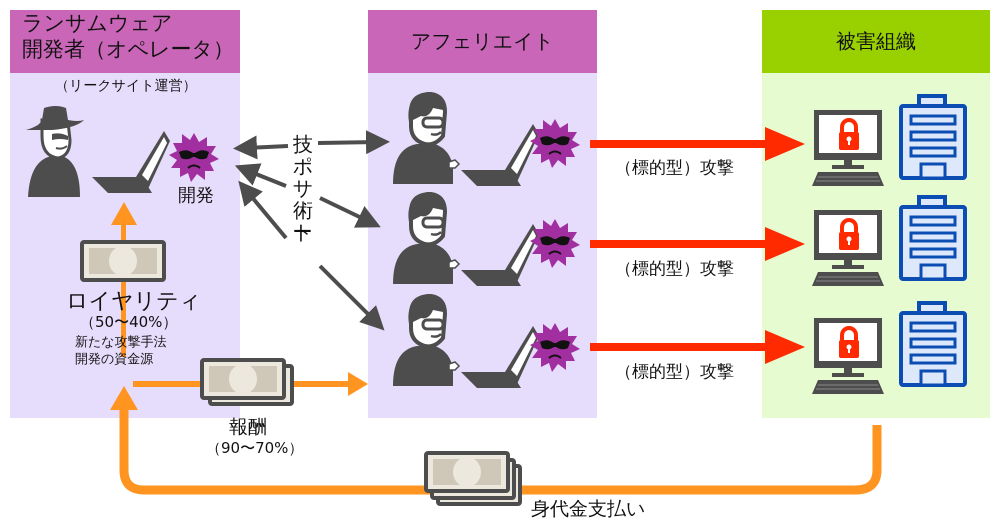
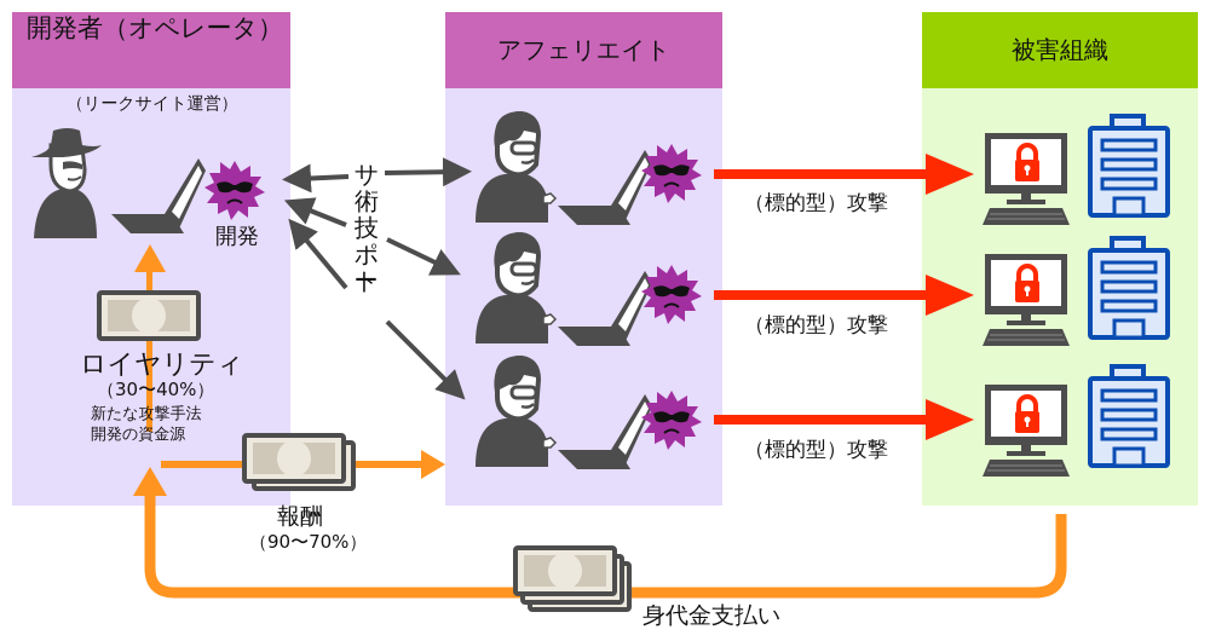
- ランサムウェア
  開発者（オペレータ）
  アフェリエイト
  被害組織
  （リークサイト運営）
  開発
  ロイヤリティ
- （50〜40%）
+ （30〜40%）
  新たな攻撃手法
  開発の資金源
- 技
+ サ
- ポ
+ 術
- サ
+ 技
- 術
+ ポ
  ト
  （標的型）攻撃
  （標的型）攻撃
  （標的型）攻撃
  報酬
  （90〜70%）
  身代金支払い
